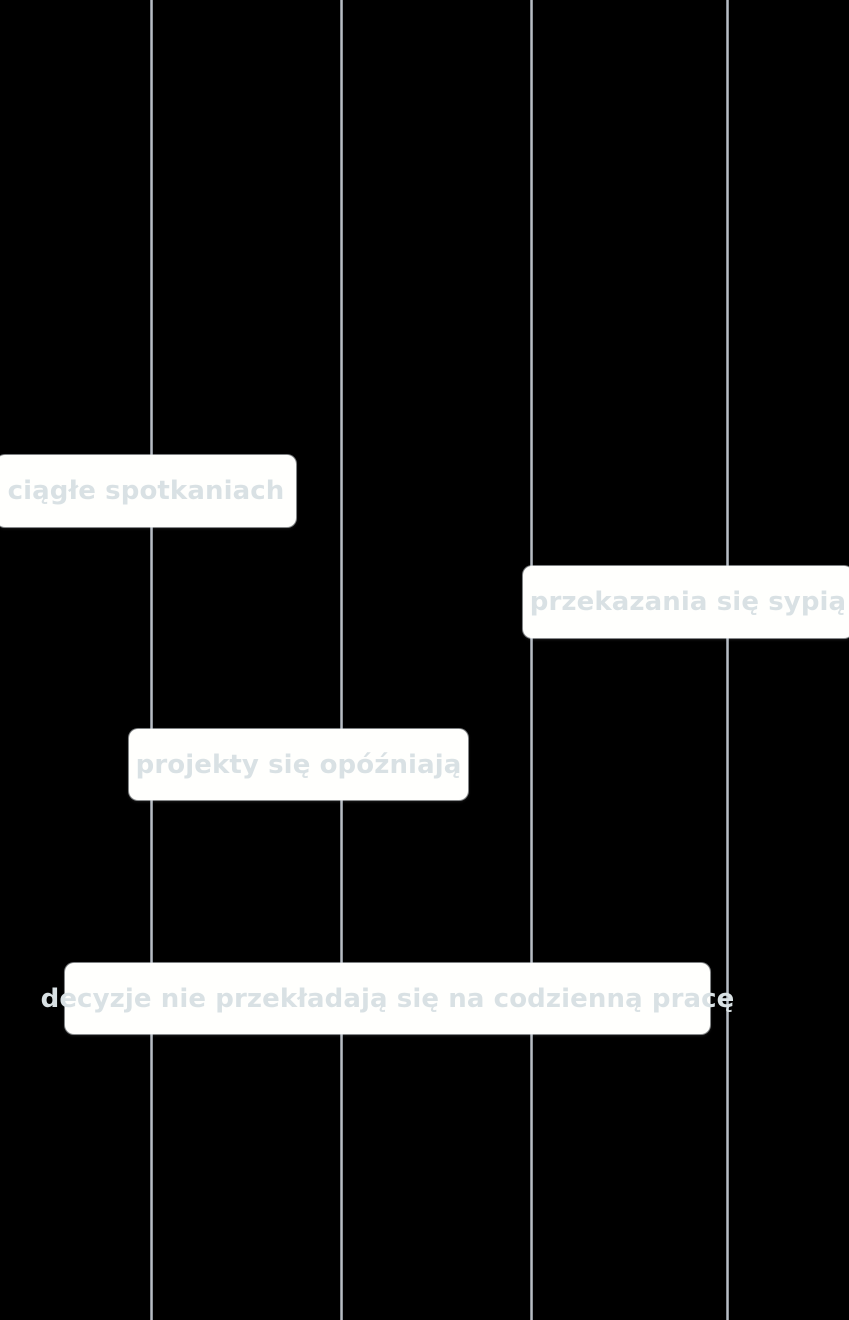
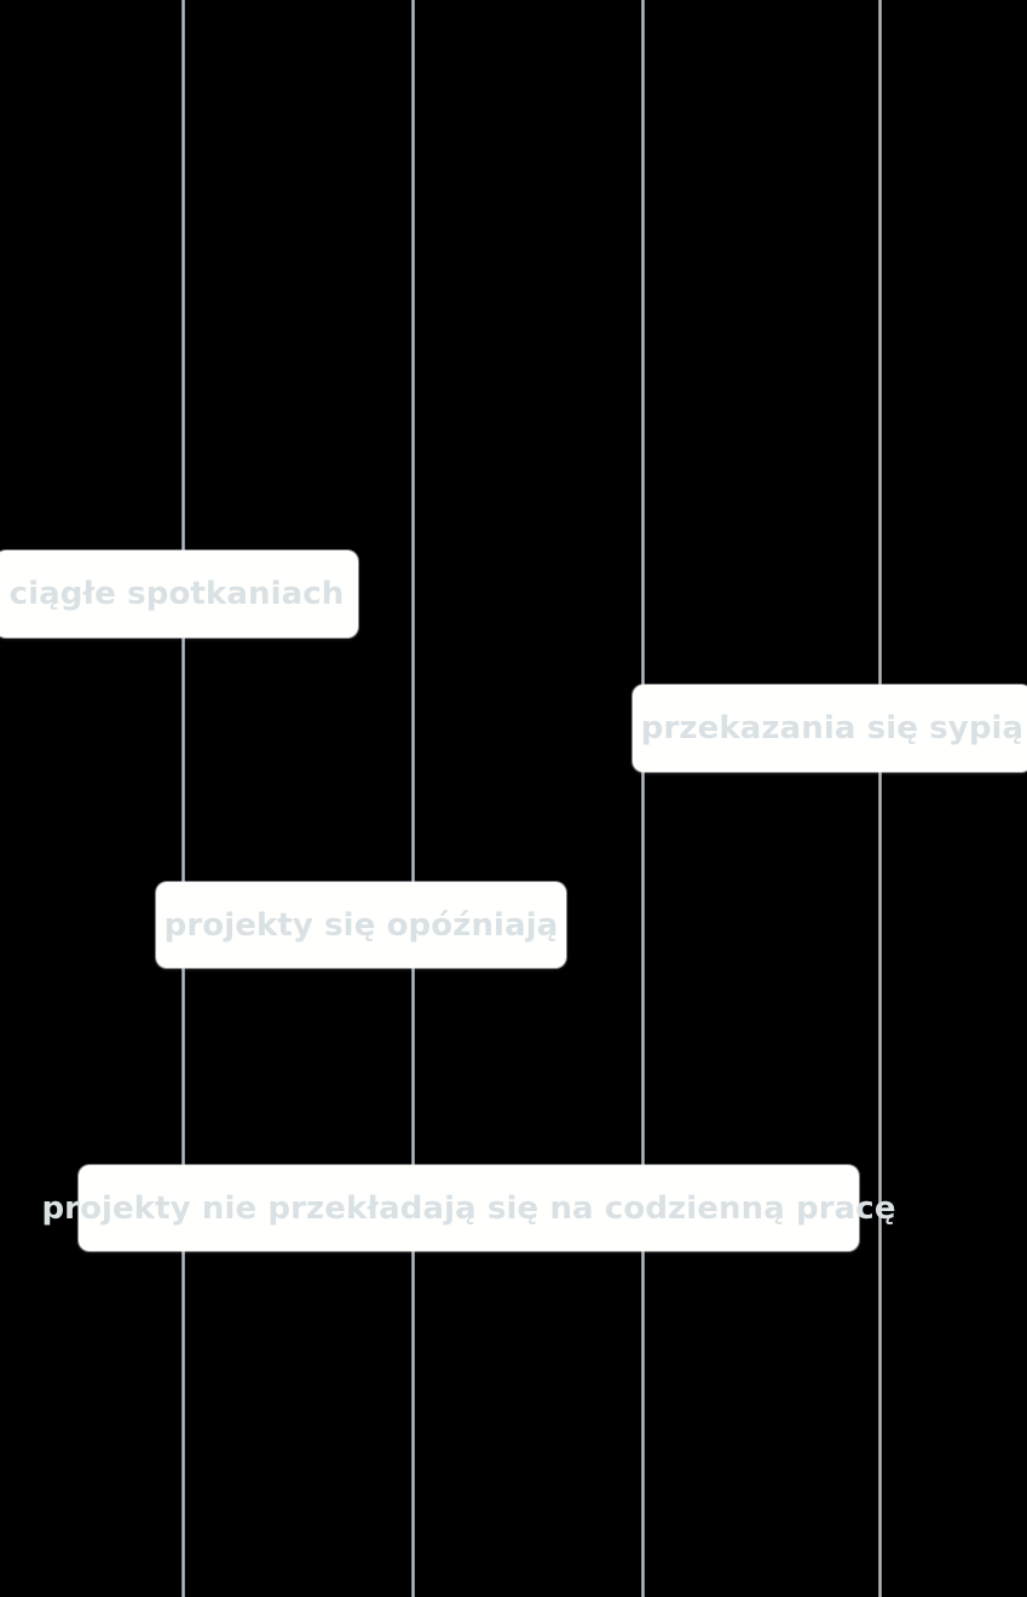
  ciągłe spotkaniach
  przekazania się sypią
  projekty się opóźniają
- decyzje nie przekładają się na codzienną pracę
+ projekty nie przekładają się na codzienną pracę
